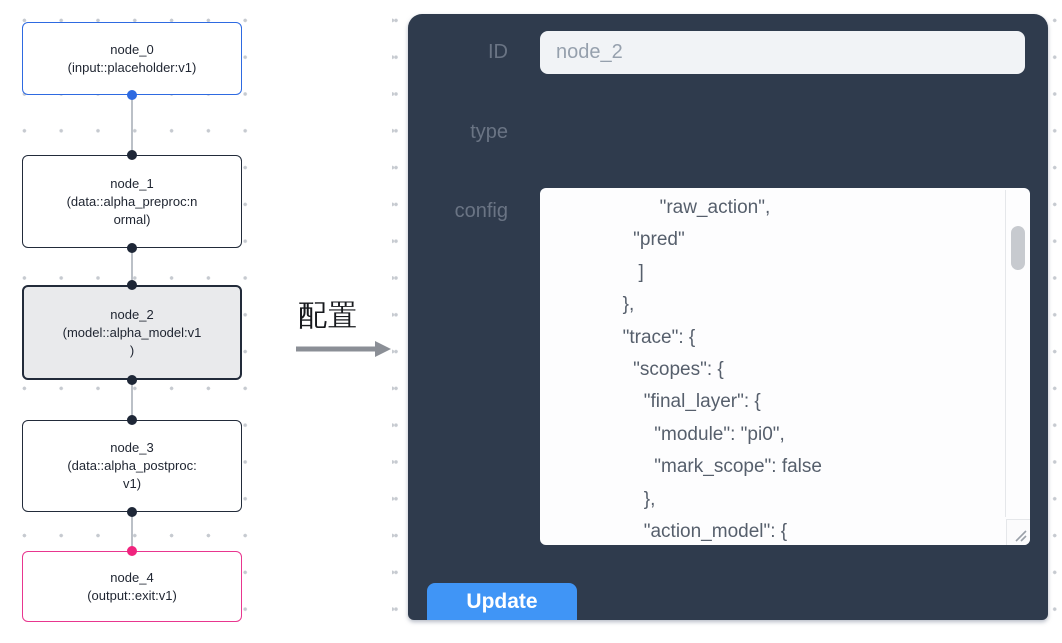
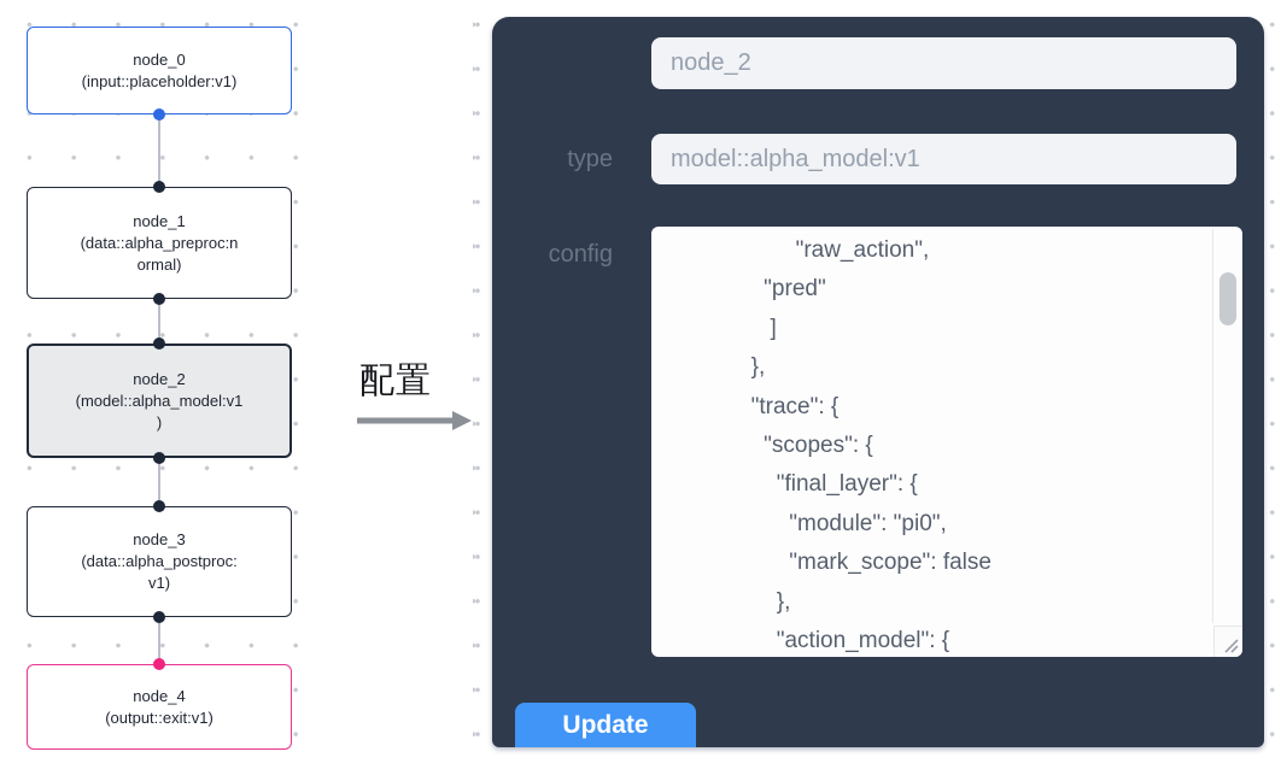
  node_0
  (input::placeholder:v1)
  node_1
  (data::alpha_preproc:n
  ormal)
  node_2
  (model::alpha_model:v1
  )
  node_3
  (data::alpha_postproc:
  v1)
  node_4
  (output::exit:v1)
  配置
- ID
  node_2
  type
+ model::alpha_model:v1
  config
  "raw_action",
  "pred"
  ]
  },
  "trace": {
  "scopes": {
  "final_layer": {
  "module": "pi0",
  "mark_scope": false
  },
  "action_model": {
  Update
